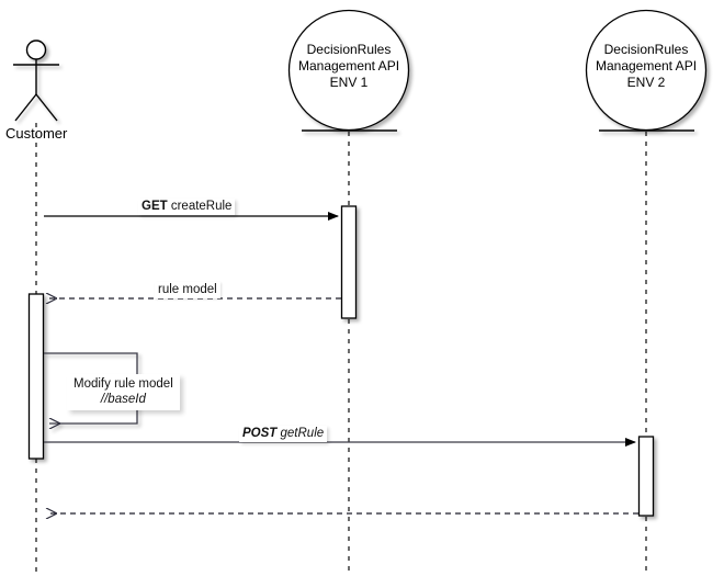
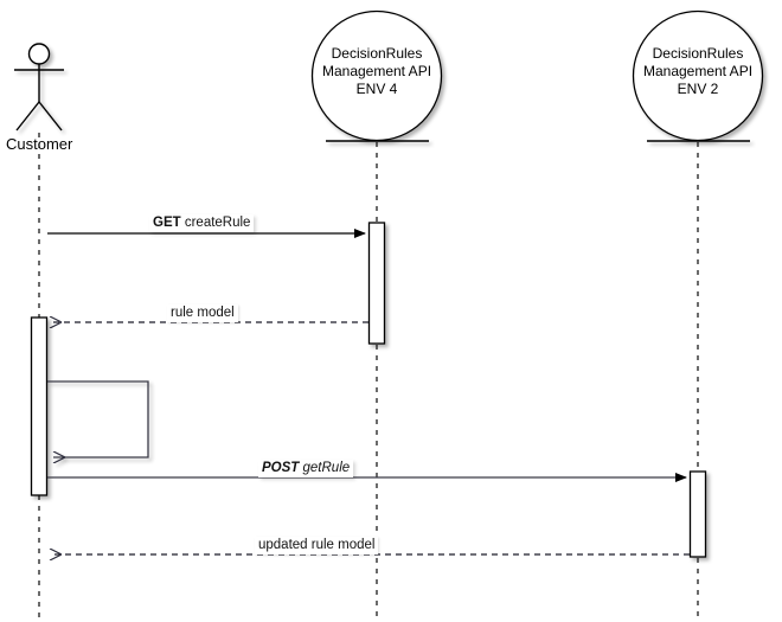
  Customer
  DecisionRules
  Management API
- ENV 1
+ ENV 4
  DecisionRules
  Management API
  ENV 2
  GET createRule
  rule model
- Modify rule model
- //baseId
  POST getRule
+ updated rule model
